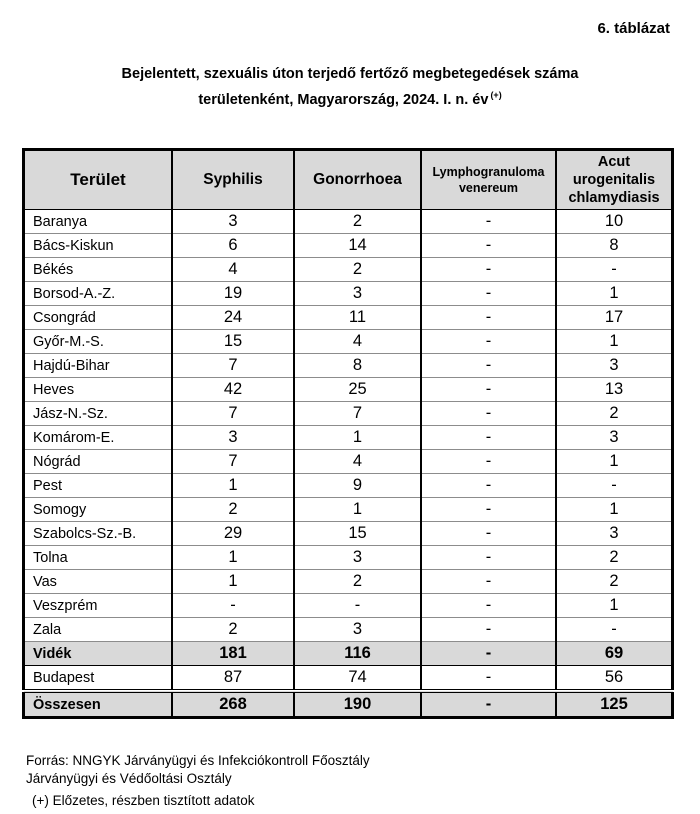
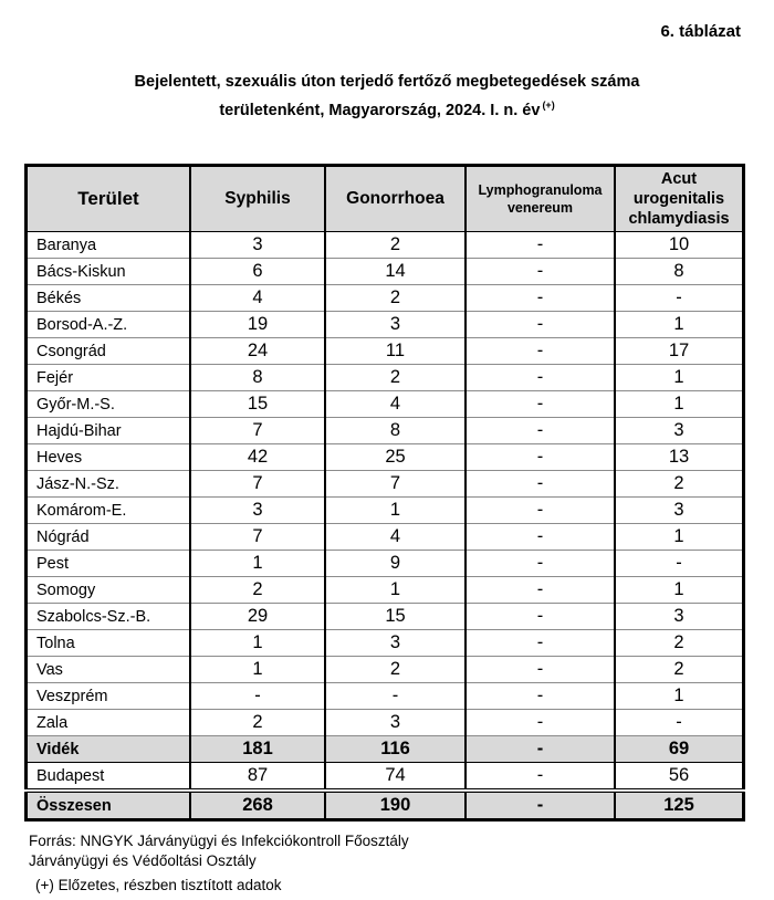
  6. táblázat
  Bejelentett, szexuális úton terjedő fertőző megbetegedések száma
  területenként, Magyarország, 2024. I. n. év (+)
  Terület	Syphilis	Gonorrhoea	Lymphogranuloma venereum	Acut urogenitalis chlamydiasis
  Baranya	3	2	-	10
  Bács-Kiskun	6	14	-	8
  Békés	4	2	-	-
  Borsod-A.-Z.	19	3	-	1
  Csongrád	24	11	-	17
+ Fejér	8	2	-	1
  Győr-M.-S.	15	4	-	1
  Hajdú-Bihar	7	8	-	3
  Heves	42	25	-	13
  Jász-N.-Sz.	7	7	-	2
  Komárom-E.	3	1	-	3
  Nógrád	7	4	-	1
  Pest	1	9	-	-
  Somogy	2	1	-	1
  Szabolcs-Sz.-B.	29	15	-	3
  Tolna	1	3	-	2
  Vas	1	2	-	2
  Veszprém	-	-	-	1
  Zala	2	3	-	-
  Vidék	181	116	-	69
  Budapest	87	74	-	56
  Összesen	268	190	-	125
  Forrás: NNGYK Járványügyi és Infekciókontroll Főosztály
  Járványügyi és Védőoltási Osztály
  (+) Előzetes, részben tisztított adatok
